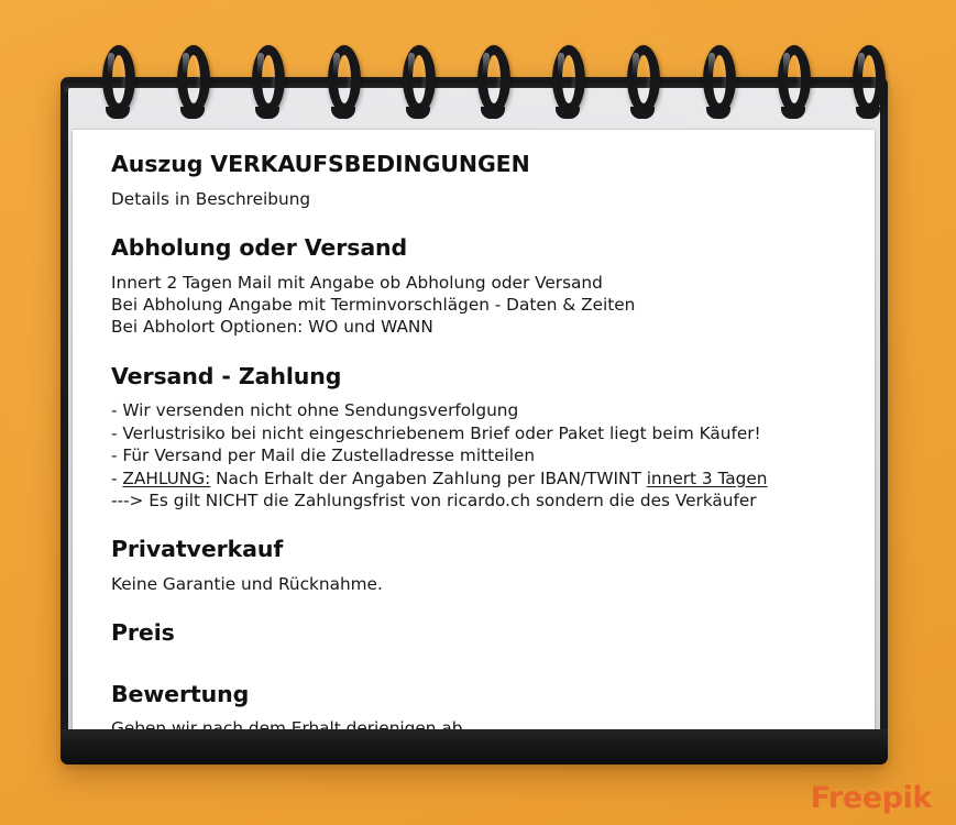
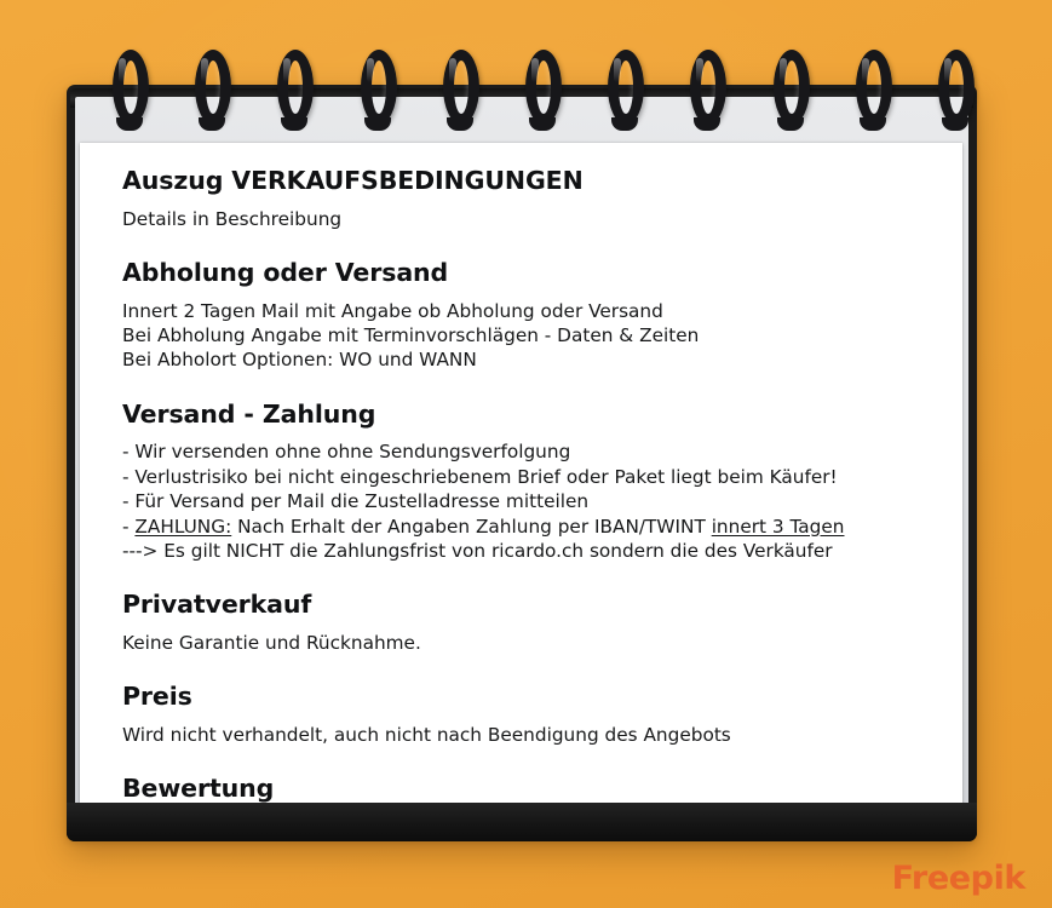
  Auszug VERKAUFSBEDINGUNGEN
  Details in Beschreibung
  Abholung oder Versand
  Innert 2 Tagen Mail mit Angabe ob Abholung oder Versand
  Bei Abholung Angabe mit Terminvorschlägen - Daten & Zeiten
  Bei Abholort Optionen: WO und WANN
  Versand - Zahlung
- - Wir versenden nicht ohne Sendungsverfolgung
+ - Wir versenden ohne ohne Sendungsverfolgung
  - Verlustrisiko bei nicht eingeschriebenem Brief oder Paket liegt beim Käufer!
  - Für Versand per Mail die Zustelladresse mitteilen
  - ZAHLUNG: Nach Erhalt der Angaben Zahlung per IBAN/TWINT innert 3 Tagen
  ---> Es gilt NICHT die Zahlungsfrist von ricardo.ch sondern die des Verkäufer
  Privatverkauf
  Keine Garantie und Rücknahme.
  Preis
+ Wird nicht verhandelt, auch nicht nach Beendigung des Angebots
  Bewertung
  Freepik
